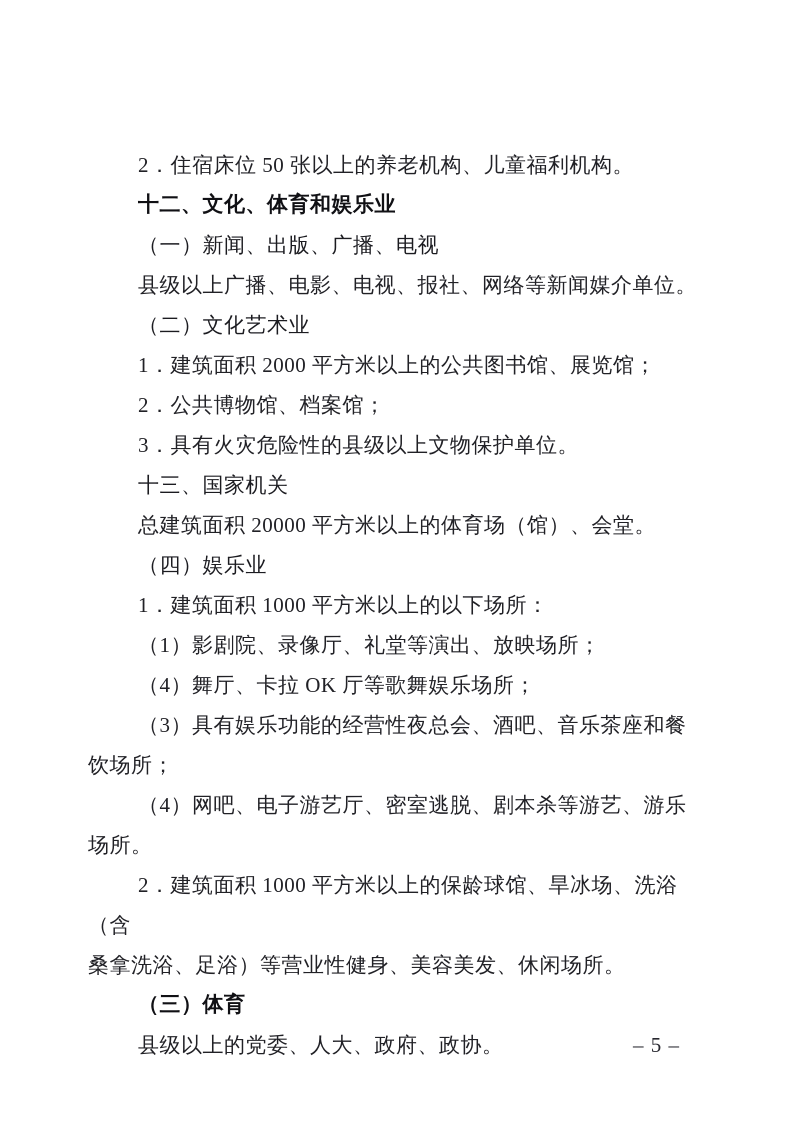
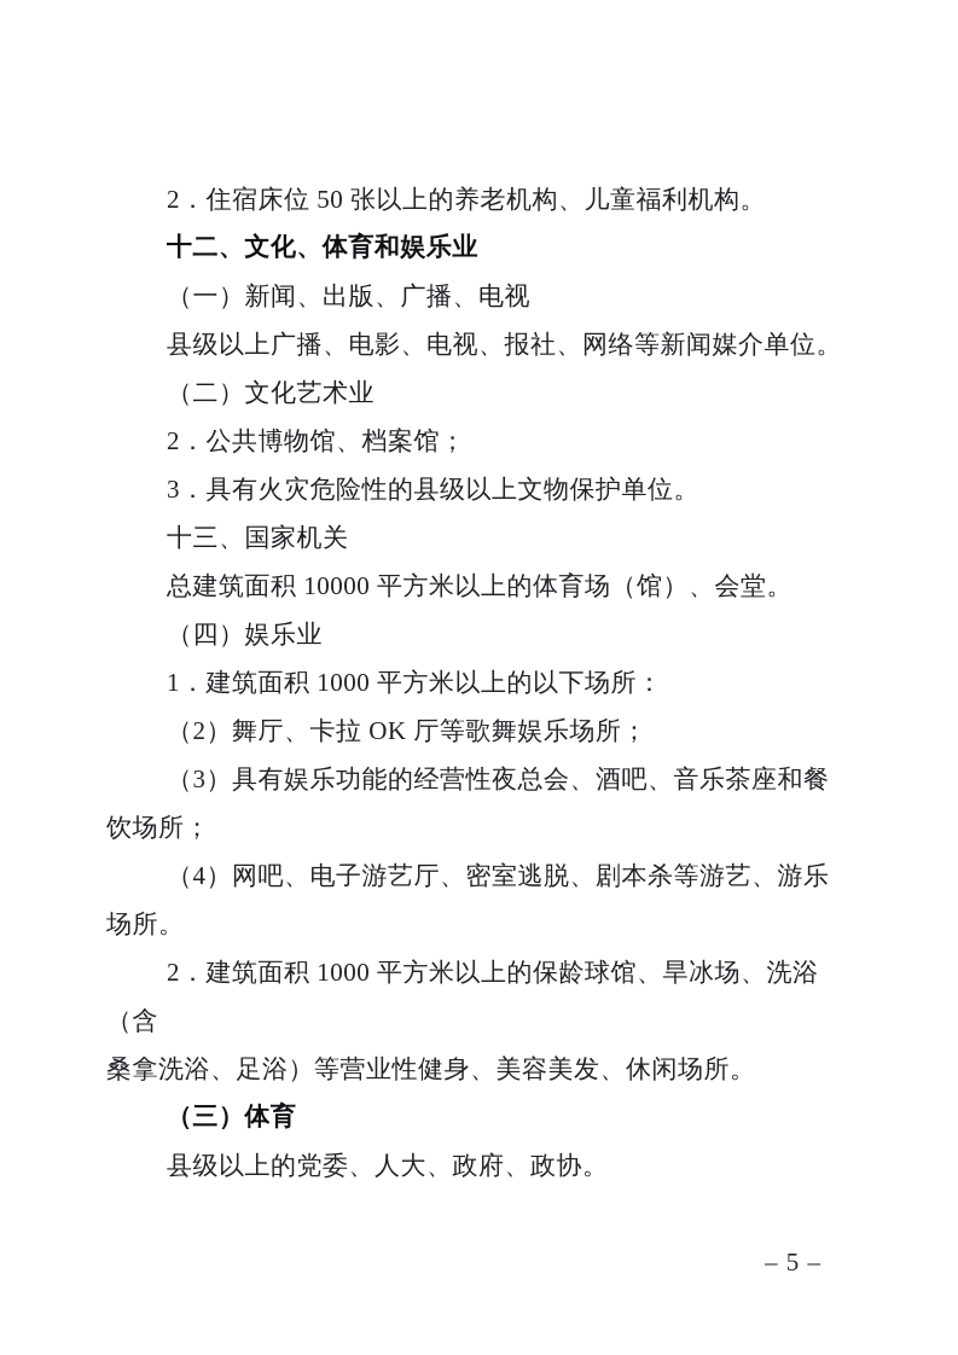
  2．住宿床位 50 张以上的养老机构、儿童福利机构。
  十二、文化、体育和娱乐业
  （一）新闻、出版、广播、电视
  县级以上广播、电影、电视、报社、网络等新闻媒介单位。
  （二）文化艺术业
- 1．建筑面积 2000 平方米以上的公共图书馆、展览馆；
  2．公共博物馆、档案馆；
  3．具有火灾危险性的县级以上文物保护单位。
  十三、国家机关
- 总建筑面积 20000 平方米以上的体育场（馆）、会堂。
+ 总建筑面积 10000 平方米以上的体育场（馆）、会堂。
  （四）娱乐业
  1．建筑面积 1000 平方米以上的以下场所：
- （1）影剧院、录像厅、礼堂等演出、放映场所；
- （4）舞厅、卡拉 OK 厅等歌舞娱乐场所；
+ （2）舞厅、卡拉 OK 厅等歌舞娱乐场所；
  （3）具有娱乐功能的经营性夜总会、酒吧、音乐茶座和餐
  饮场所；
  （4）网吧、电子游艺厅、密室逃脱、剧本杀等游艺、游乐
  场所。
  2．建筑面积 1000 平方米以上的保龄球馆、旱冰场、洗浴（含
  桑拿洗浴、足浴）等营业性健身、美容美发、休闲场所。
  （三）体育
  县级以上的党委、人大、政府、政协。
  – 5 –
